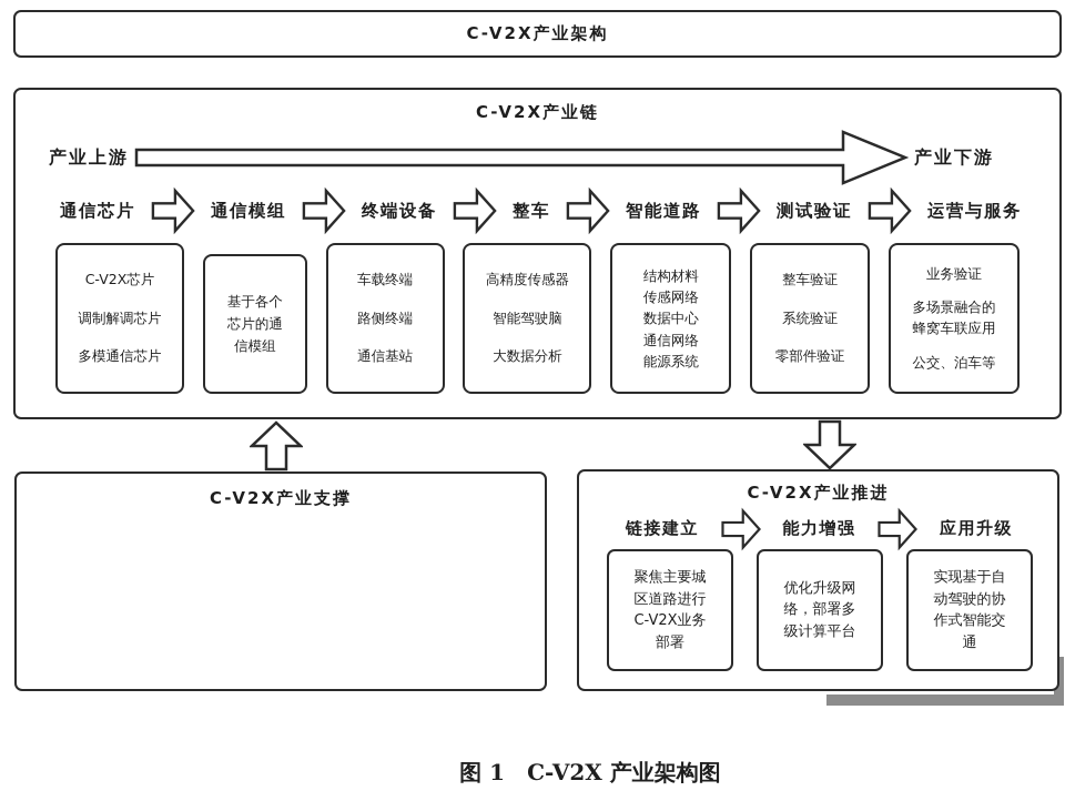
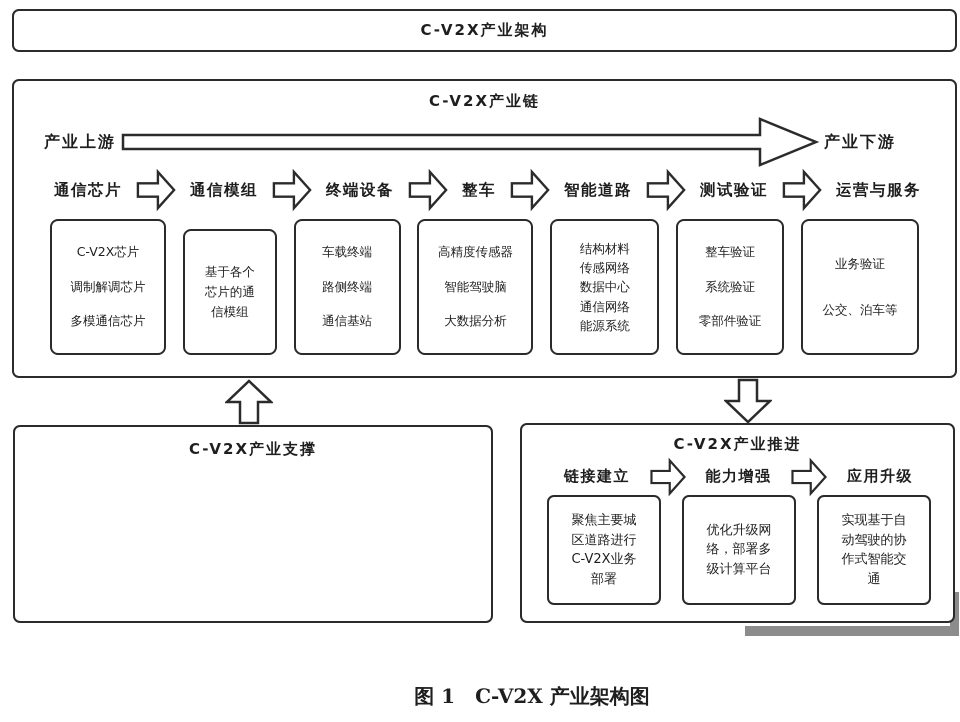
  C-V2X产业架构
  C-V2X产业链
  产业上游
  产业下游
  通信芯片
  通信模组
  终端设备
  整车
  智能道路
  测试验证
  运营与服务
  C-V2X芯片
  调制解调芯片
  多模通信芯片
  基于各个芯片的通信模组
  车载终端
  路侧终端
  通信基站
  高精度传感器
  智能驾驶脑
  大数据分析
  结构材料
  传感网络
  数据中心
  通信网络
  能源系统
  整车验证
  系统验证
  零部件验证
  业务验证
- 多场景融合的蜂窝车联应用
  公交、泊车等
  C-V2X产业支撑
  C-V2X产业推进
  链接建立
  能力增强
  应用升级
  聚焦主要城区道路进行C-V2X业务部署
  优化升级网络，部署多级计算平台
  实现基于自动驾驶的协作式智能交通
  图 1 C-V2X 产业架构图
